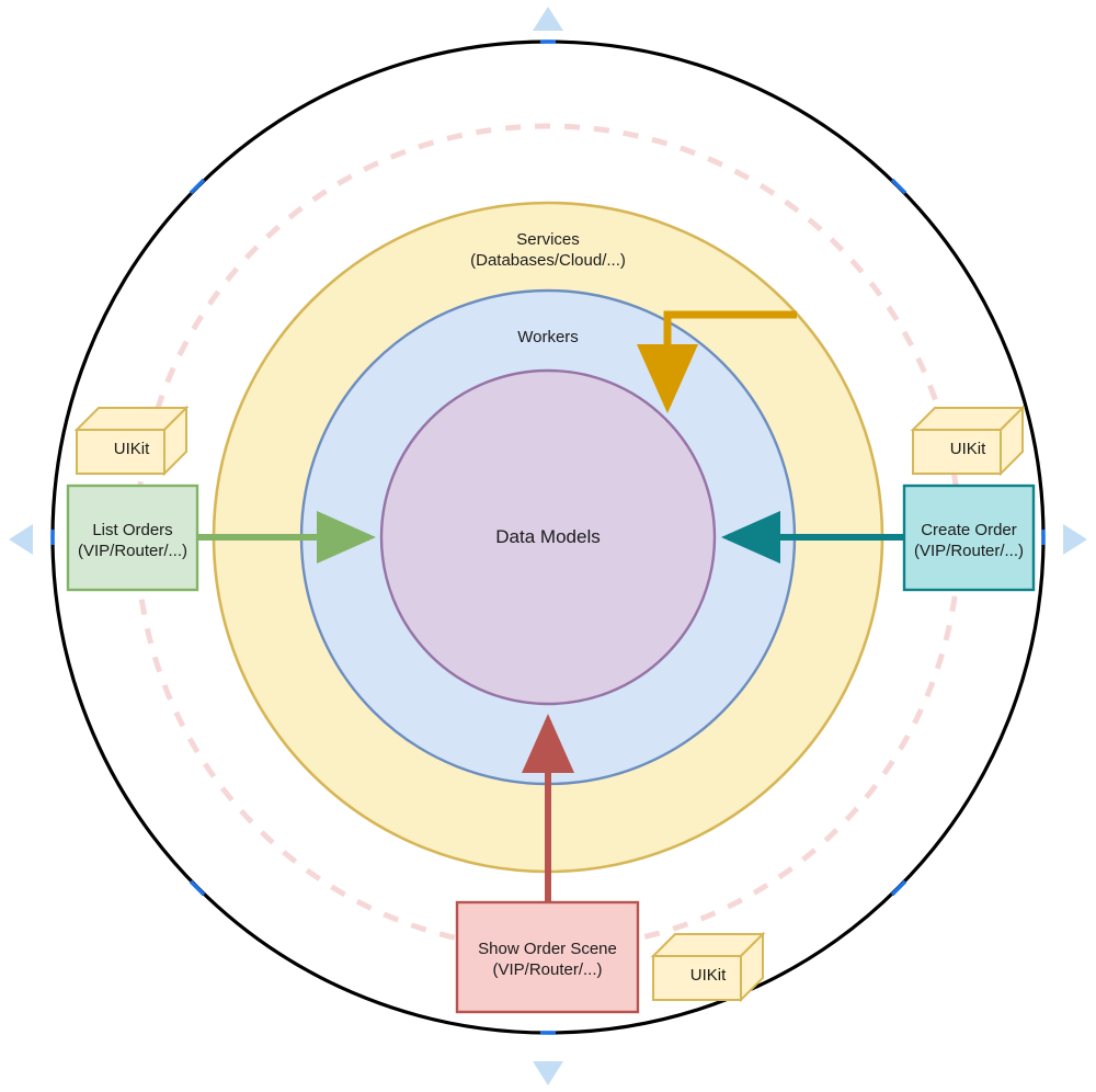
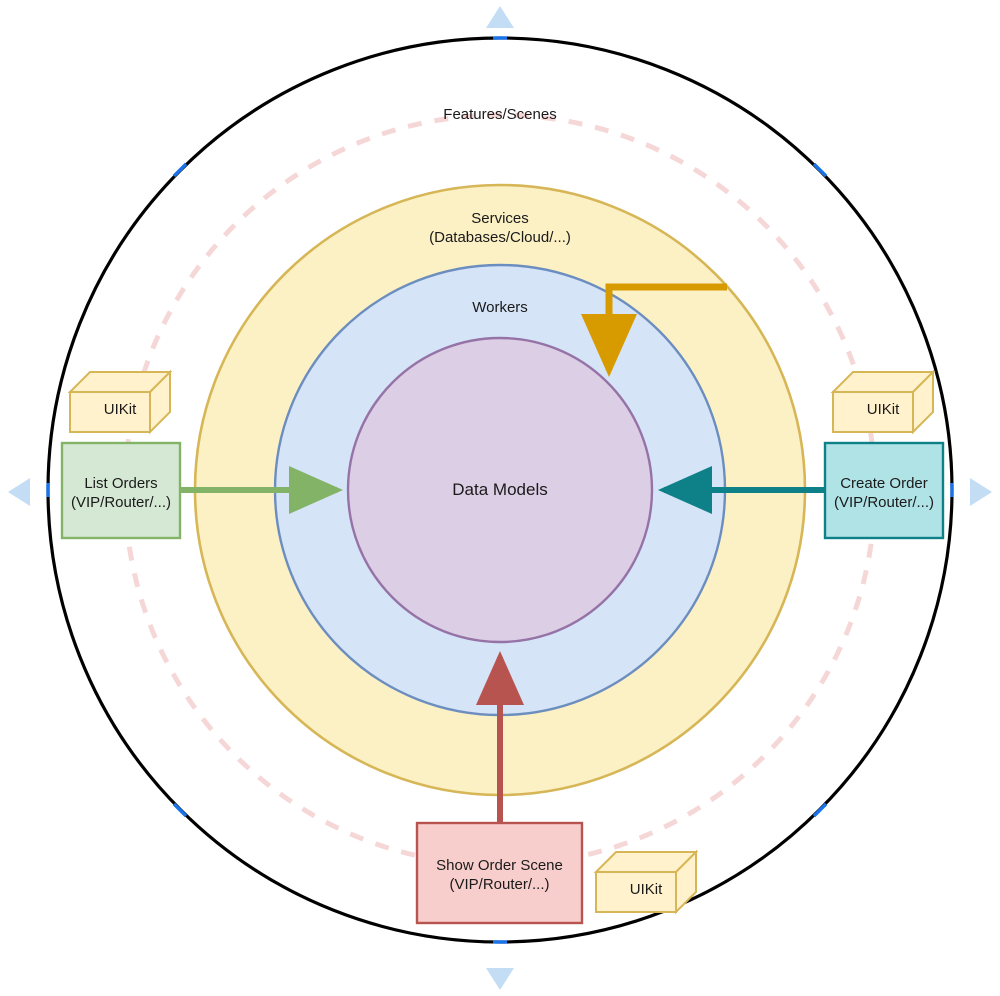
+ Features/Scenes
  Services
  (Databases/Cloud/...)
  Workers
  Data Models
  List Orders
  (VIP/Router/...)
  Create Order
  (VIP/Router/...)
  Show Order Scene
  (VIP/Router/...)
  UIKit
  UIKit
  UIKit
